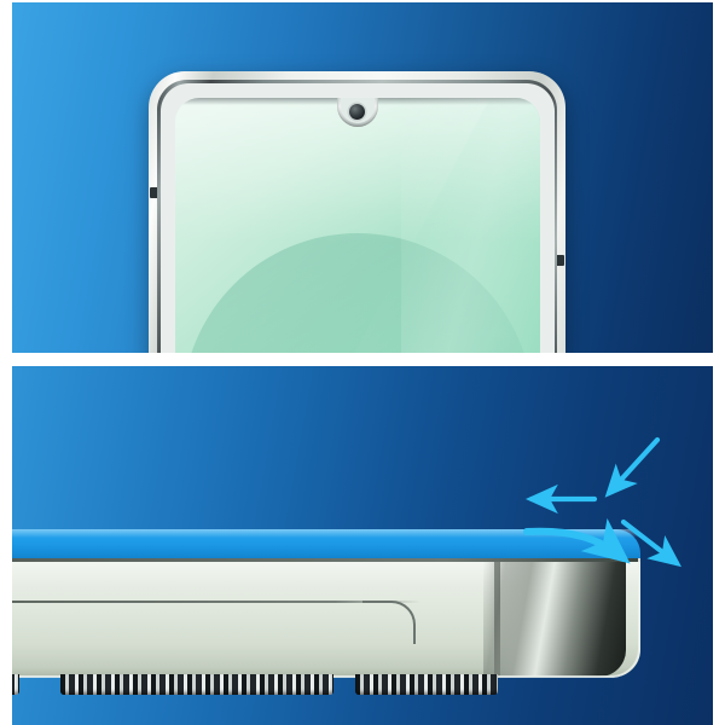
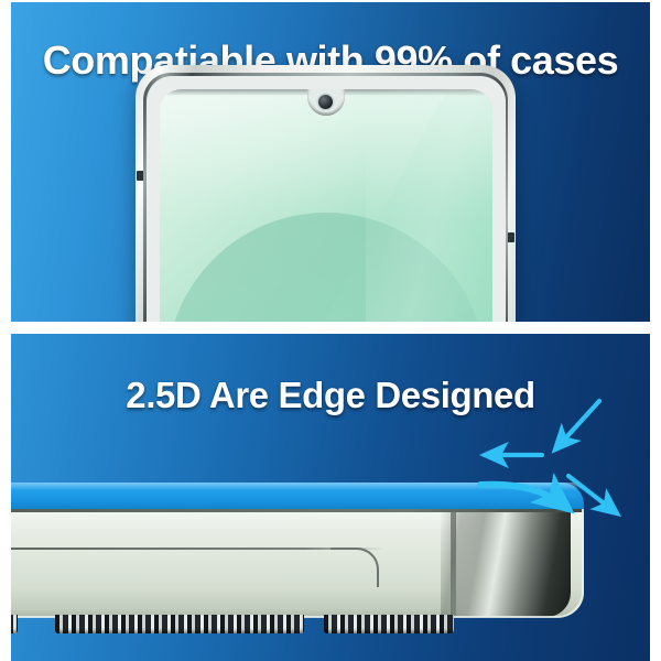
+ Compatiable with 99% of cases
+ 2.5D Are Edge Designed
